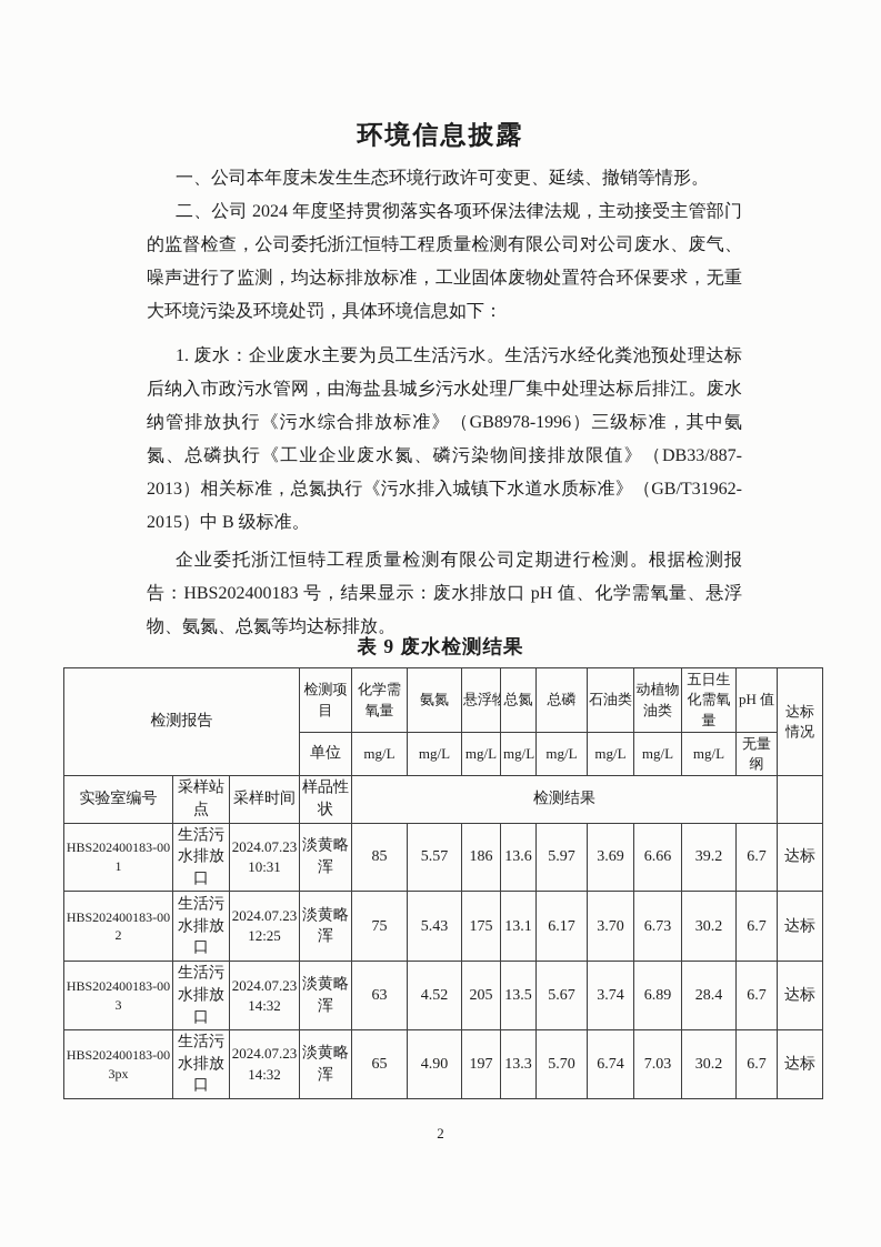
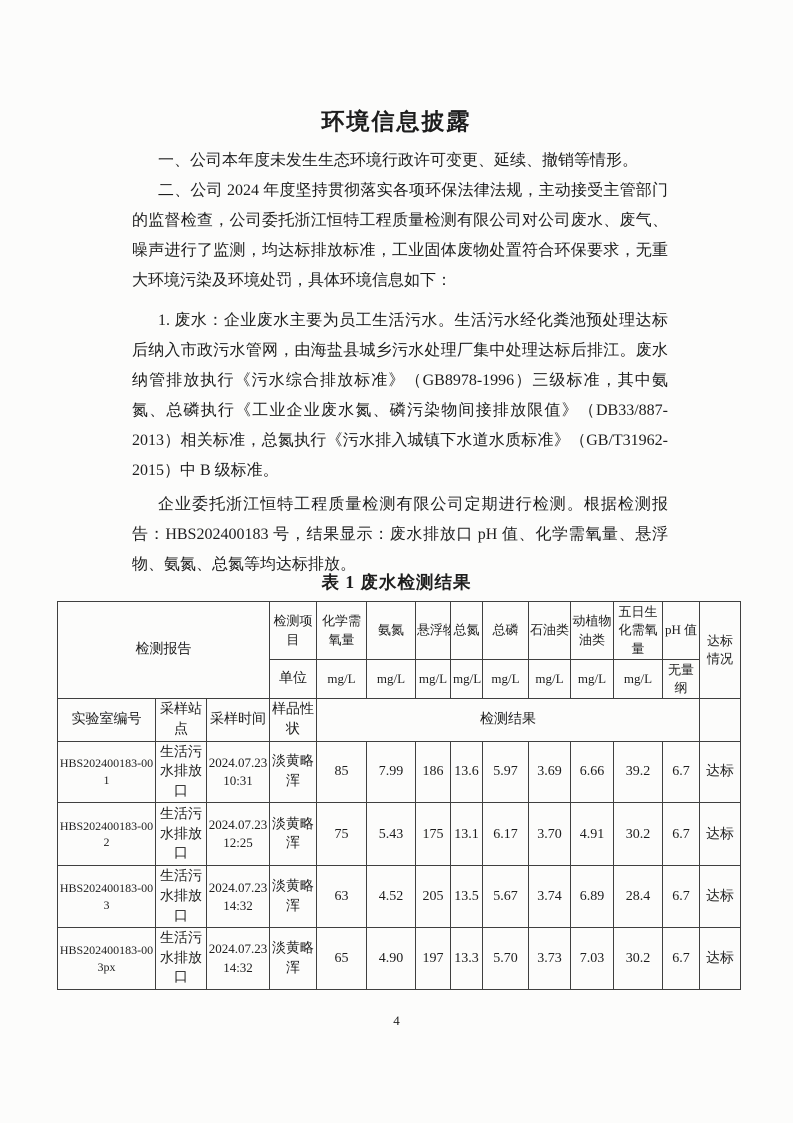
  环境信息披露
  一、公司本年度未发生生态环境行政许可变更、延续、撤销等情形。
  二、公司 2024 年度坚持贯彻落实各项环保法律法规，主动接受主管部门的监督检查，公司委托浙江恒特工程质量检测有限公司对公司废水、废气、噪声进行了监测，均达标排放标准，工业固体废物处置符合环保要求，无重大环境污染及环境处罚，具体环境信息如下：
  1. 废水：企业废水主要为员工生活污水。生活污水经化粪池预处理达标后纳入市政污水管网，由海盐县城乡污水处理厂集中处理达标后排江。废水纳管排放执行《污水综合排放标准》（GB8978-1996）三级标准，其中氨氮、总磷执行《工业企业废水氮、磷污染物间接排放限值》（DB33/887-2013）相关标准，总氮执行《污水排入城镇下水道水质标准》（GB/T31962-2015）中 B 级标准。
  企业委托浙江恒特工程质量检测有限公司定期进行检测。根据检测报告：HBS202400183 号，结果显示：废水排放口 pH 值、化学需氧量、悬浮物、氨氮、总氮等均达标排放。
- 表 9 废水检测结果
+ 表 1 废水检测结果
  检测报告	检测项目	化学需氧量	氨氮	悬浮物	总氮	总磷	石油类	动植物油类	五日生化需氧量	pH 值	达标情况
  单位	mg/L	mg/L	mg/L	mg/L	mg/L	mg/L	mg/L	mg/L	无量纲
  实验室编号	采样站点	采样时间	样品性状	检测结果
- HBS202400183-001	生活污水排放口	2024.07.23 10:31	淡黄略浑	85	5.57	186	13.6	5.97	3.69	6.66	39.2	6.7	达标
+ HBS202400183-001	生活污水排放口	2024.07.23 10:31	淡黄略浑	85	7.99	186	13.6	5.97	3.69	6.66	39.2	6.7	达标
- HBS202400183-002	生活污水排放口	2024.07.23 12:25	淡黄略浑	75	5.43	175	13.1	6.17	3.70	6.73	30.2	6.7	达标
+ HBS202400183-002	生活污水排放口	2024.07.23 12:25	淡黄略浑	75	5.43	175	13.1	6.17	3.70	4.91	30.2	6.7	达标
  HBS202400183-003	生活污水排放口	2024.07.23 14:32	淡黄略浑	63	4.52	205	13.5	5.67	3.74	6.89	28.4	6.7	达标
- HBS202400183-003px	生活污水排放口	2024.07.23 14:32	淡黄略浑	65	4.90	197	13.3	5.70	6.74	7.03	30.2	6.7	达标
+ HBS202400183-003px	生活污水排放口	2024.07.23 14:32	淡黄略浑	65	4.90	197	13.3	5.70	3.73	7.03	30.2	6.7	达标
- 2
+ 4
